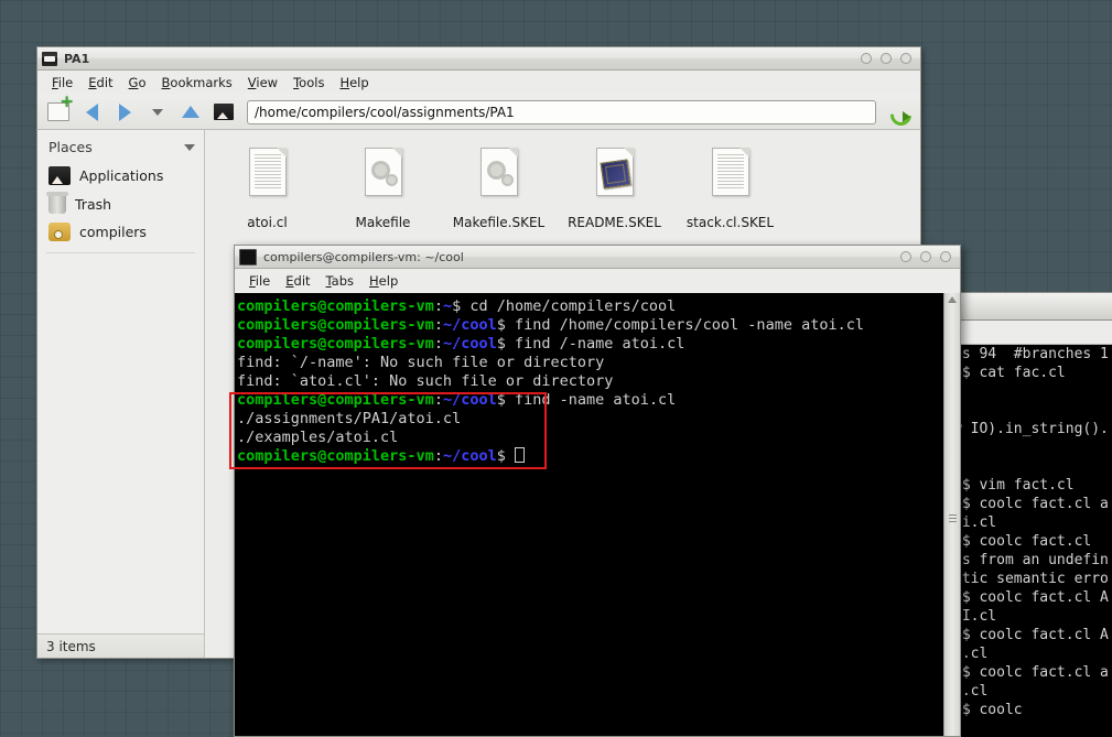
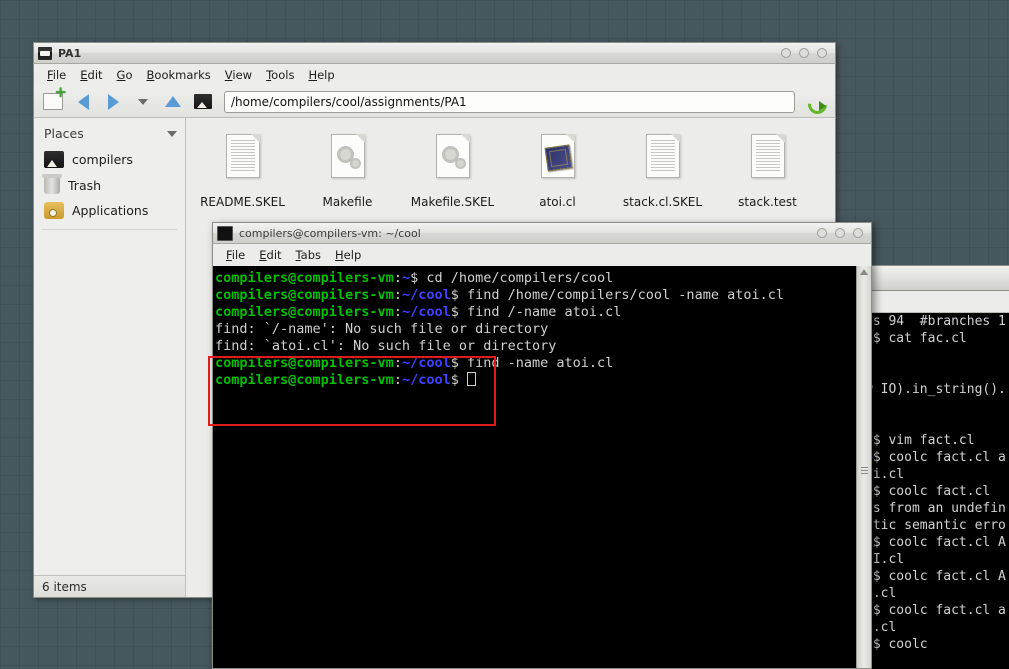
  PA1
  File
  Edit
  Go
  Bookmarks
  View
  Tools
  Help
  /home/compilers/cool/assignments/PA1
  Places
- Applications
+ compilers
  Trash
- compilers
+ Applications
- 3 items
+ 6 items
- atoi.cl
+ README.SKEL
  Makefile
  Makefile.SKEL
- README.SKEL
+ atoi.cl
  stack.cl.SKEL
+ stack.test
  s 94 #branches 1
  $ cat fac.cl
  IO).in_string().
  $ vim fact.cl
  $ coolc fact.cl a
  i.cl
  $ coolc fact.cl
  s from an undefin
  tic semantic erro
  $ coolc fact.cl A
  I.cl
  $ coolc fact.cl A
  .cl
  $ coolc fact.cl a
  .cl
  $ coolc
  compilers@compilers-vm: ~/cool
  File
  Edit
  Tabs
  Help
  compilers@compilers-vm:~$ cd /home/compilers/cool
  compilers@compilers-vm:~/cool$ find /home/compilers/cool -name atoi.cl
  compilers@compilers-vm:~/cool$ find /-name atoi.cl
  find: `/-name': No such file or directory
  find: `atoi.cl': No such file or directory
  compilers@compilers-vm:~/cool$ find -name atoi.cl
- ./assignments/PA1/atoi.cl
- ./examples/atoi.cl
  compilers@compilers-vm:~/cool$
